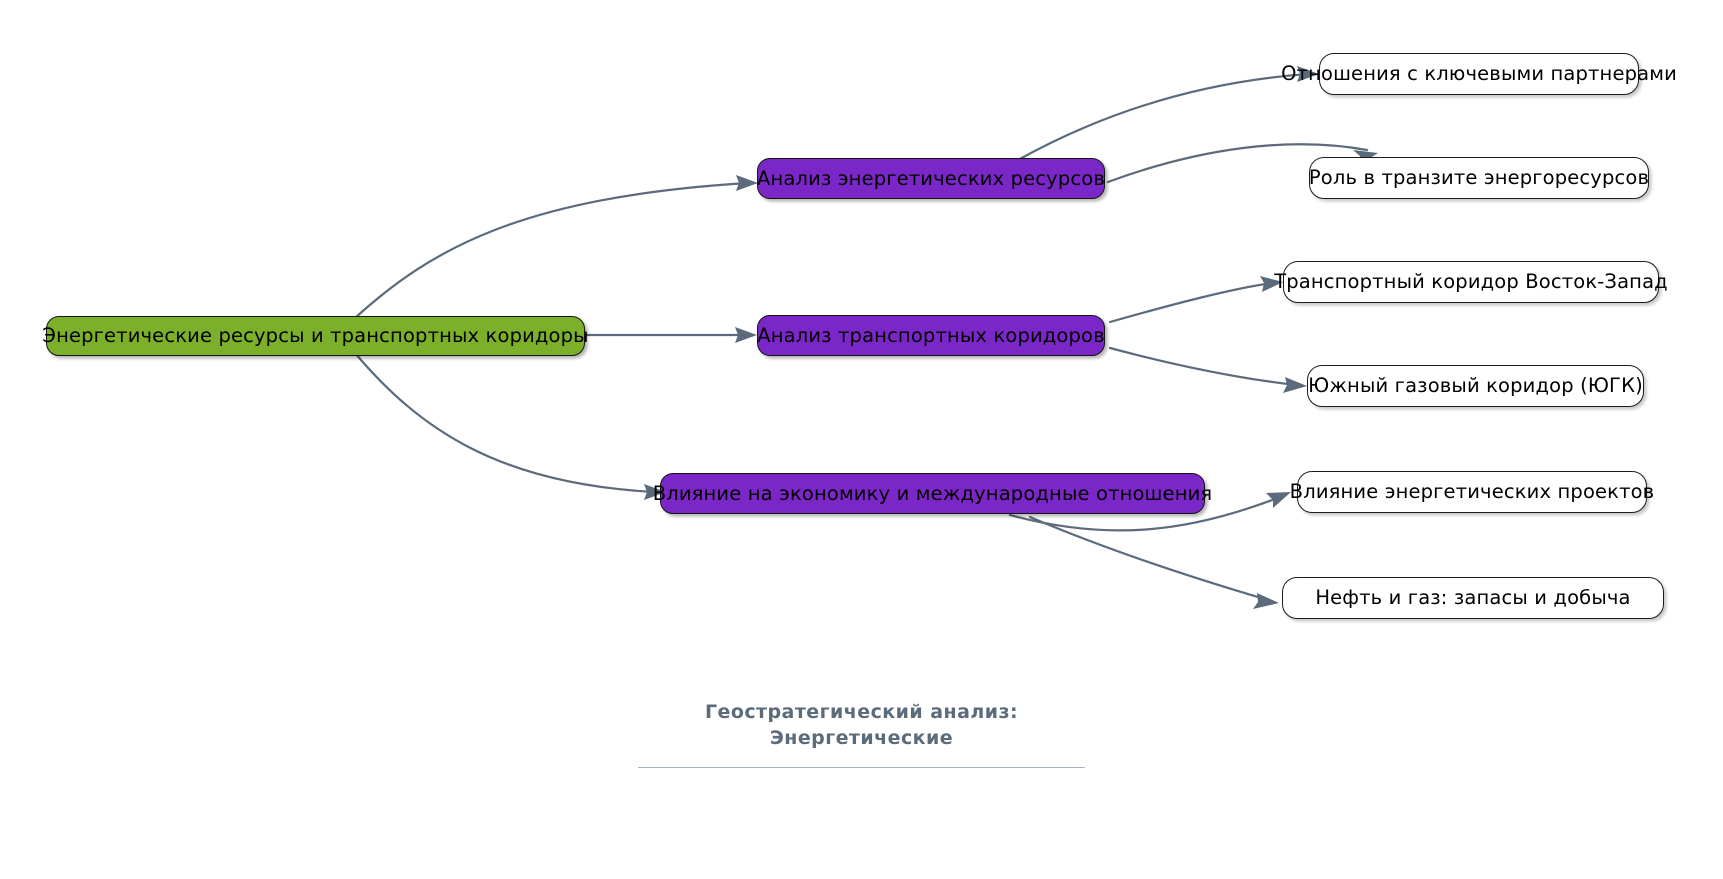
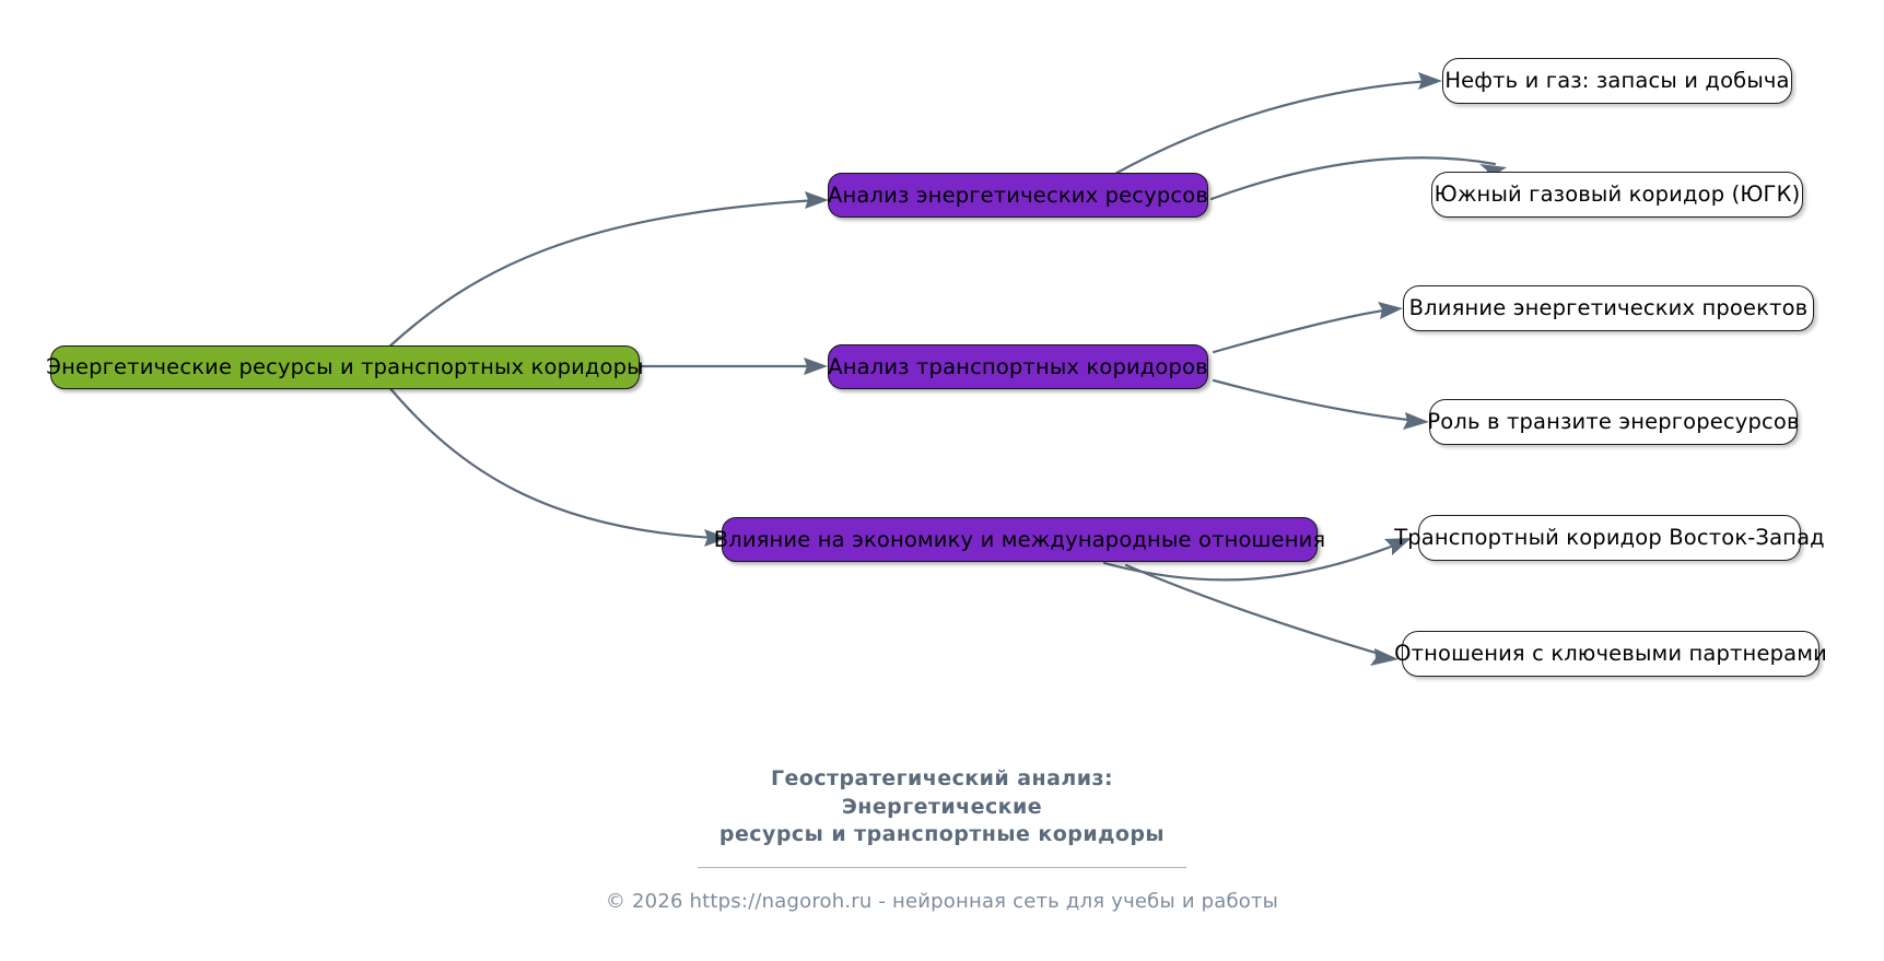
  Энергетические ресурсы и транспортных коридоры
  Анализ энергетических ресурсов
  Анализ транспортных коридоров
  Влияние на экономику и международные отношения
- Отношения с ключевыми партнерами
+ Нефть и газ: запасы и добыча
- Роль в транзите энергоресурсов
+ Южный газовый коридор (ЮГК)
- Транспортный коридор Восток-Запад
+ Влияние энергетических проектов
- Южный газовый коридор (ЮГК)
+ Роль в транзите энергоресурсов
- Влияние энергетических проектов
+ Транспортный коридор Восток-Запад
- Нефть и газ: запасы и добыча
+ Отношения с ключевыми партнерами
  Геостратегический анализ: Энергетические
+ ресурсы и транспортные коридоры
+ © 2026 https://nagoroh.ru - нейронная сеть для учебы и работы
